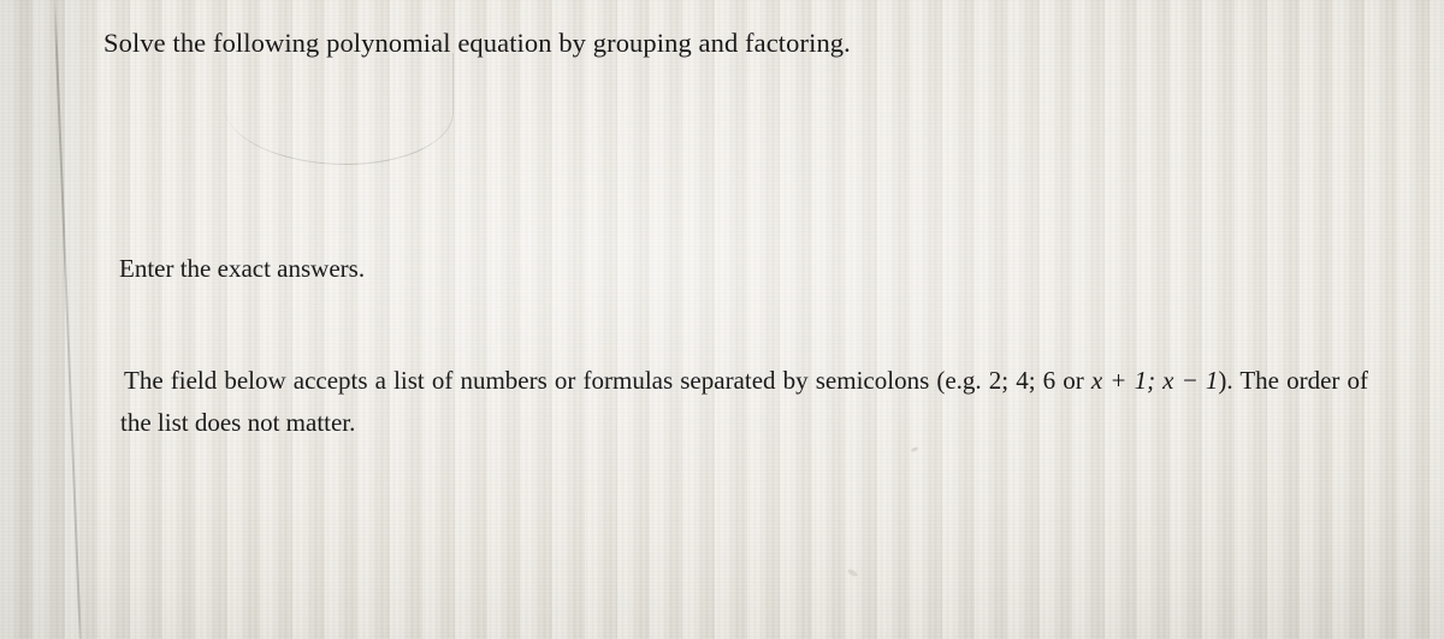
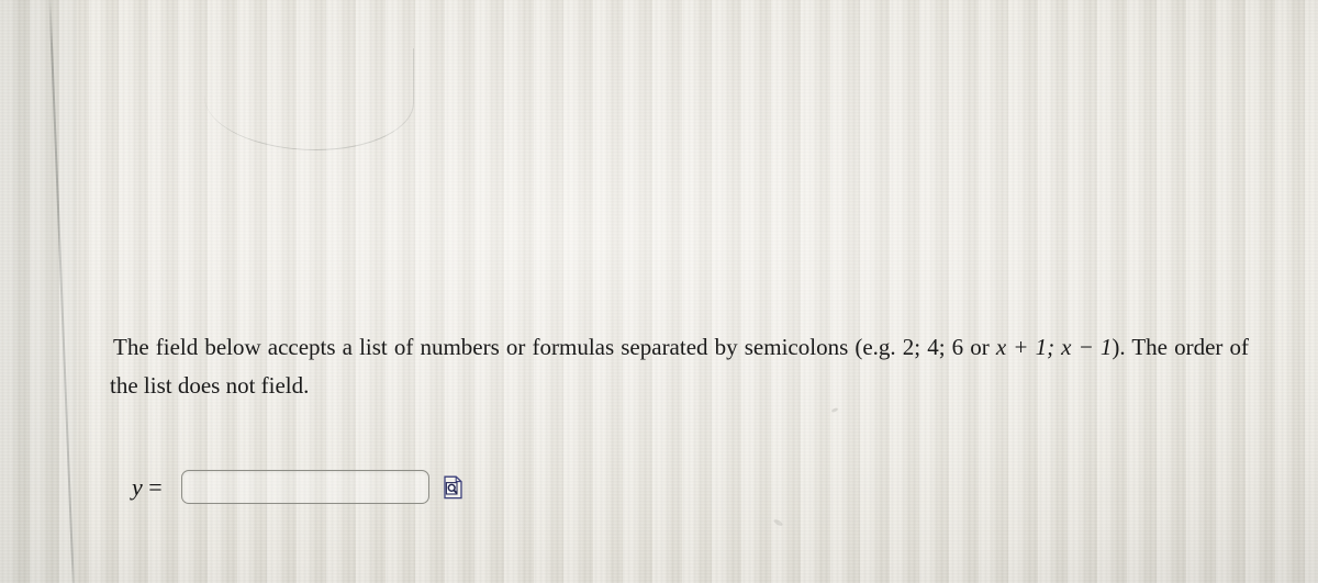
- Solve the following polynomial equation by grouping and factoring.
- Enter the exact answers.
- The field below accepts a list of numbers or formulas separated by semicolons (e.g. 2; 4; 6 or x + 1; x − 1). The order of the list does not matter.
+ The field below accepts a list of numbers or formulas separated by semicolons (e.g. 2; 4; 6 or x + 1; x − 1). The order of the list does not field.
+ y =
